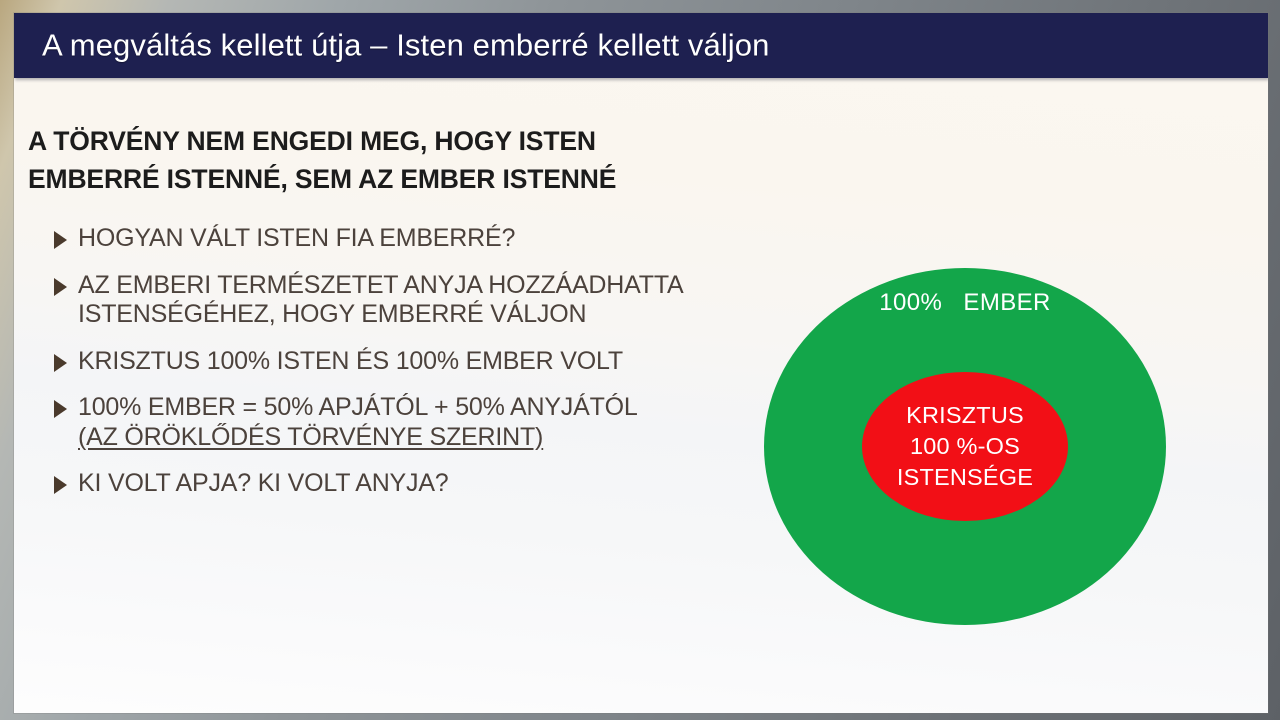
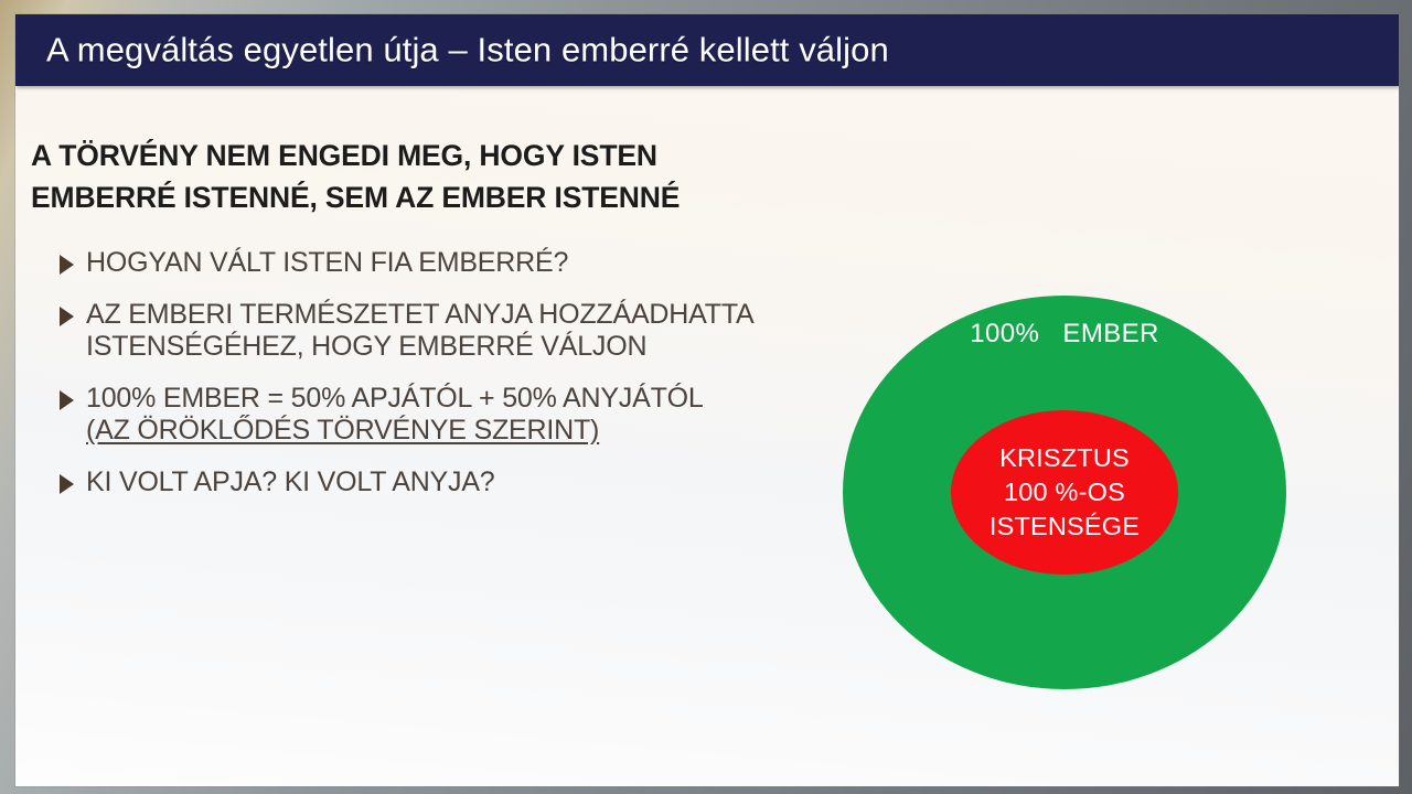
- A megváltás kellett útja – Isten emberré kellett váljon
+ A megváltás egyetlen útja – Isten emberré kellett váljon
  A TÖRVÉNY NEM ENGEDI MEG, HOGY ISTEN
  EMBERRÉ ISTENNÉ, SEM AZ EMBER ISTENNÉ
  HOGYAN VÁLT ISTEN FIA EMBERRÉ?
  AZ EMBERI TERMÉSZETET ANYJA HOZZÁADHATTA
  ISTENSÉGÉHEZ, HOGY EMBERRÉ VÁLJON
- KRISZTUS 100% ISTEN ÉS 100% EMBER VOLT
  100% EMBER = 50% APJÁTÓL + 50% ANYJÁTÓL
  (AZ ÖRÖKLŐDÉS TÖRVÉNYE SZERINT)
  KI VOLT APJA? KI VOLT ANYJA?
  100% EMBER
  KRISZTUS
  100 %-OS
  ISTENSÉGE
